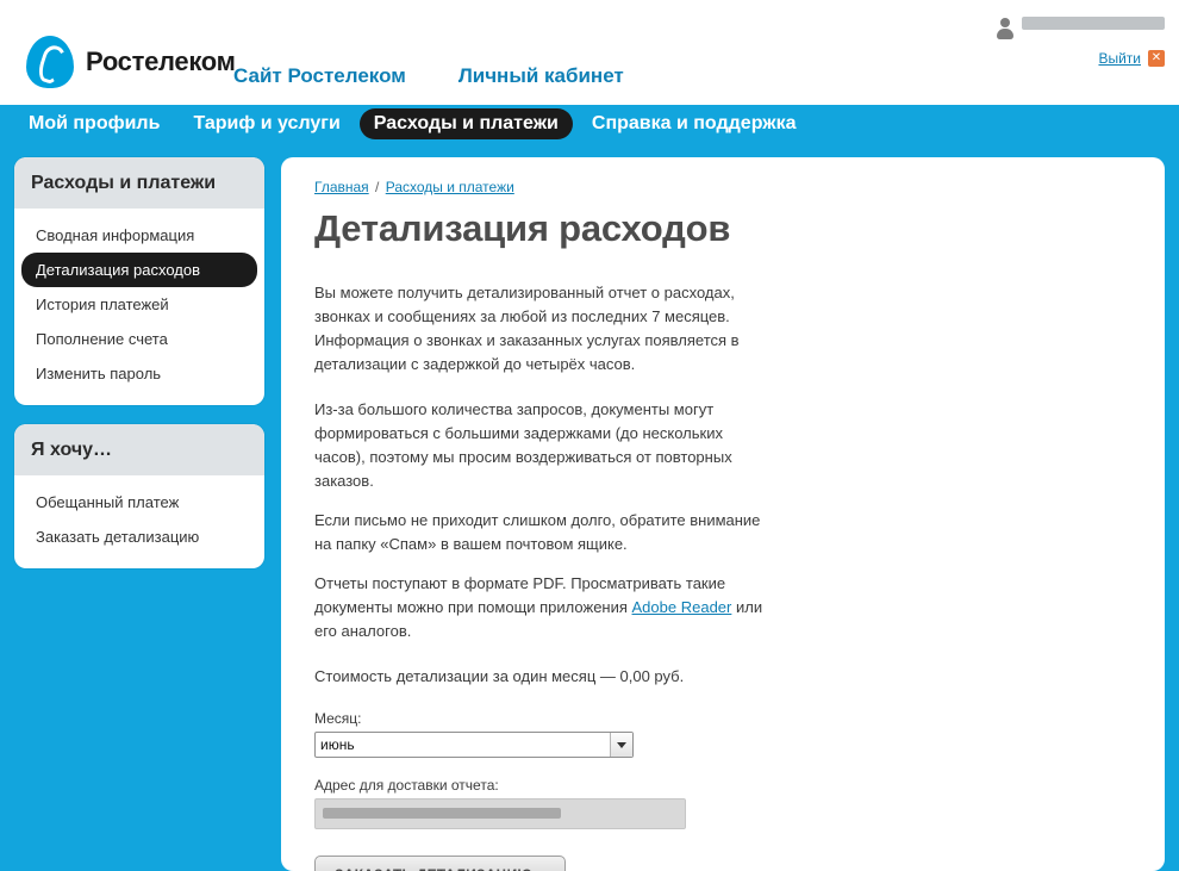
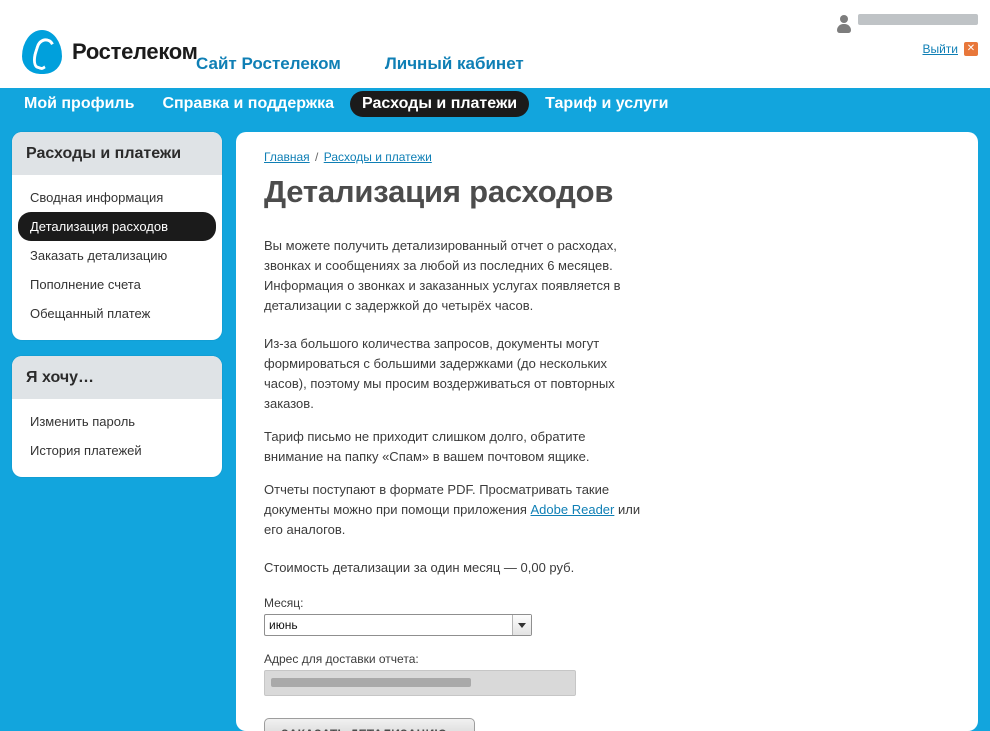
  Ростелеком
  Сайт Ростелеком
  Личный кабинет
  Выйти
  ✕
  Мой профиль
- Тариф и услуги
+ Справка и поддержка
  Расходы и платежи
- Справка и поддержка
+ Тариф и услуги
  Расходы и платежи
  Сводная информация
  Детализация расходов
- История платежей
+ Заказать детализацию
  Пополнение счета
- Изменить пароль
+ Обещанный платеж
  Я хочу…
- Обещанный платеж
+ Изменить пароль
- Заказать детализацию
+ История платежей
  Главная / Расходы и платежи
  Детализация расходов
- Вы можете получить детализированный отчет о расходах, звонках и сообщениях за любой из последних 7 месяцев. Информация о звонках и заказанных услугах появляется в детализации с задержкой до четырёх часов.
+ Вы можете получить детализированный отчет о расходах, звонках и сообщениях за любой из последних 6 месяцев. Информация о звонках и заказанных услугах появляется в детализации с задержкой до четырёх часов.
  Из-за большого количества запросов, документы могут формироваться с большими задержками (до нескольких часов), поэтому мы просим воздерживаться от повторных заказов.
- Если письмо не приходит слишком долго, обратите внимание на папку «Спам» в вашем почтовом ящике.
+ Тариф письмо не приходит слишком долго, обратите внимание на папку «Спам» в вашем почтовом ящике.
  Отчеты поступают в формате PDF. Просматривать такие документы можно при помощи приложения Adobe Reader или его аналогов.
  Стоимость детализации за один месяц — 0,00 руб.
  Месяц:
  июнь
  Адрес для доставки отчета:
